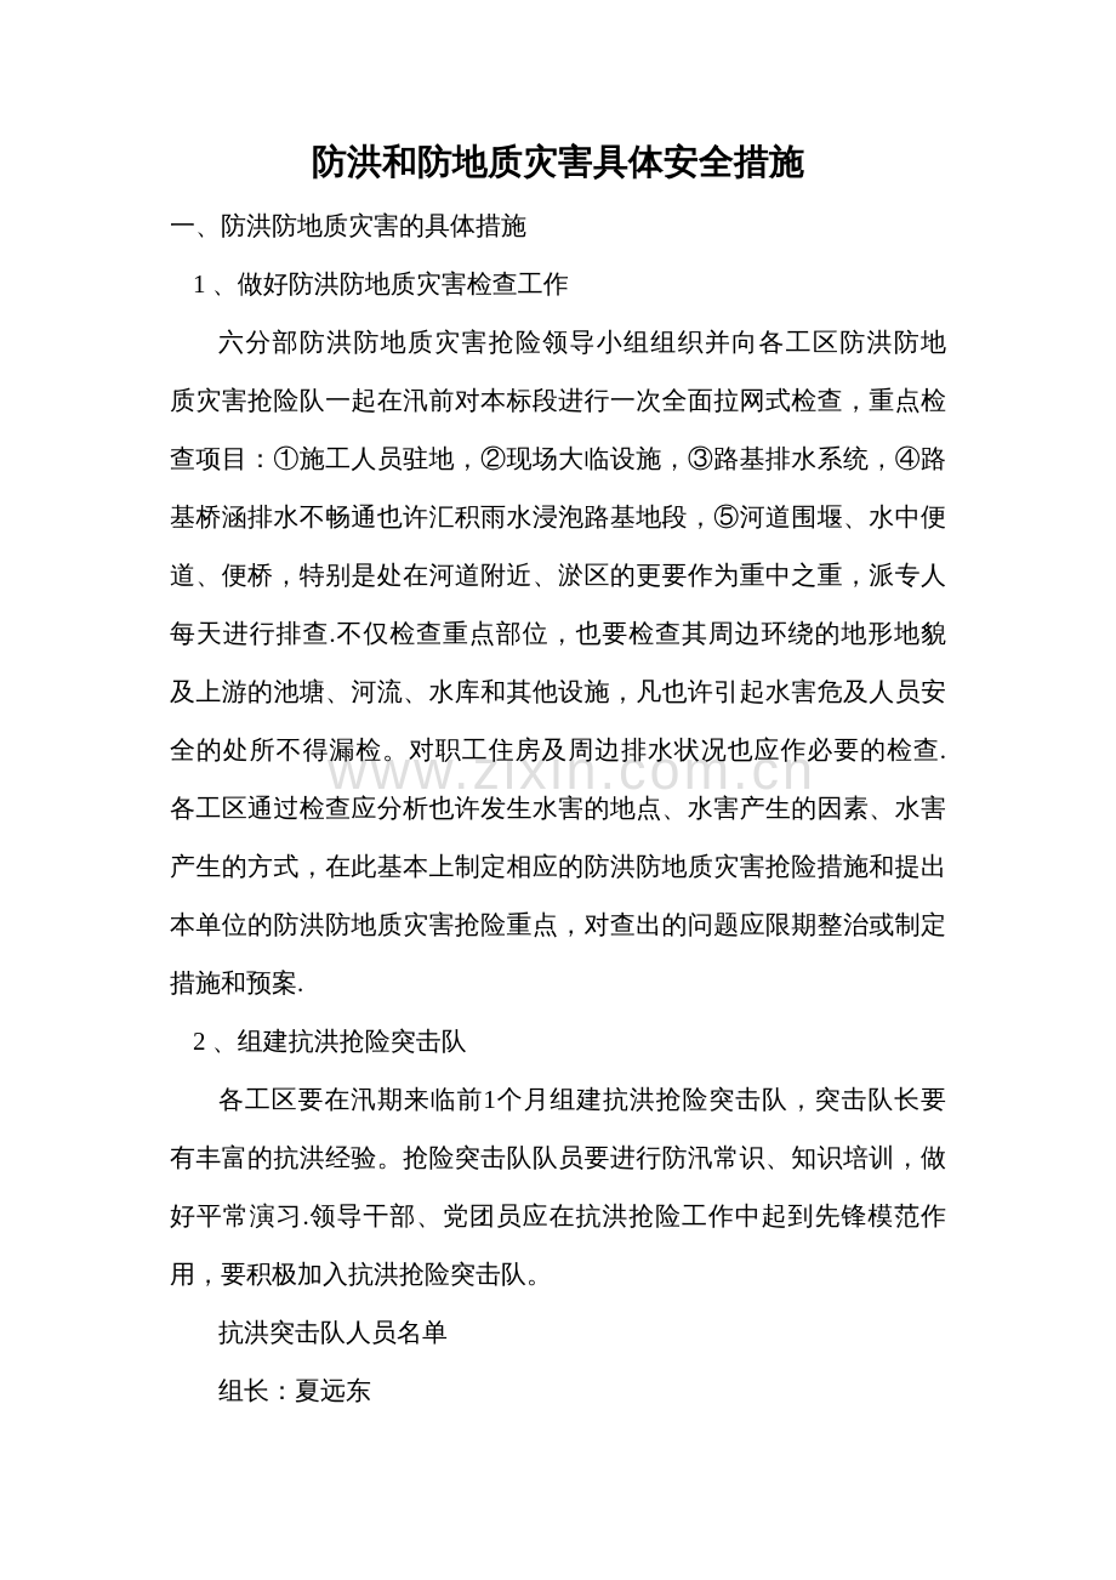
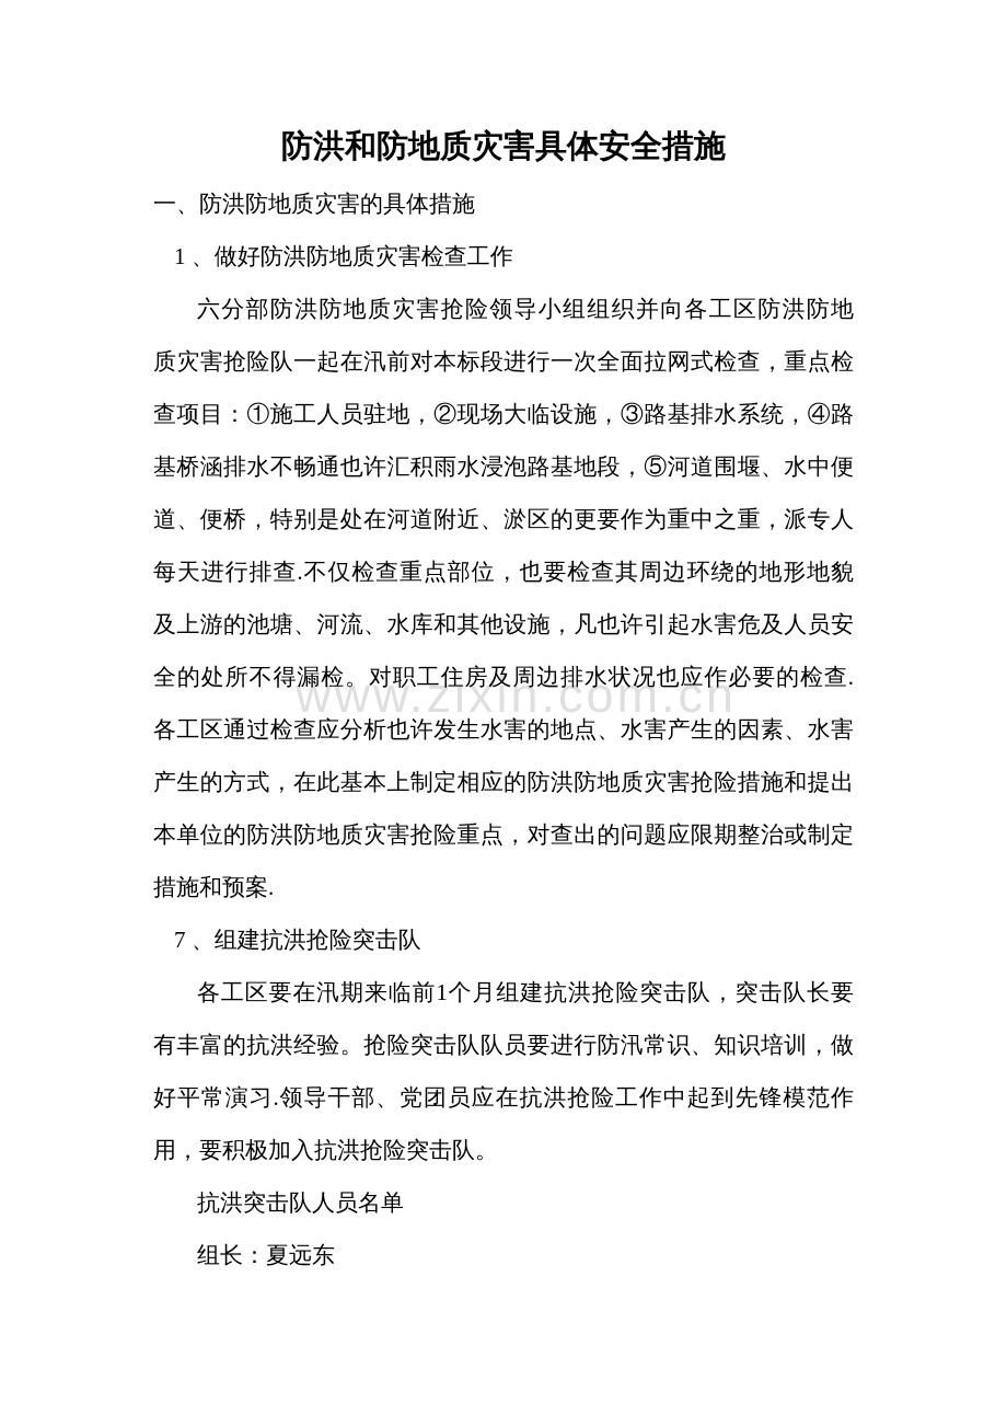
  防洪和防地质灾害具体安全措施
  www.zixin.com.cn
  一、防洪防地质灾害的具体措施
  1 、做好防洪防地质灾害检查工作
  六分部防洪防地质灾害抢险领导小组组织并向各工区防洪防地
  质灾害抢险队一起在汛前对本标段进行一次全面拉网式检查，重点检
  查项目：①施工人员驻地，②现场大临设施，③路基排水系统，④路
  基桥涵排水不畅通也许汇积雨水浸泡路基地段，⑤河道围堰、水中便
  道、便桥，特别是处在河道附近、淤区的更要作为重中之重，派专人
  每天进行排查.不仅检查重点部位，也要检查其周边环绕的地形地貌
  及上游的池塘、河流、水库和其他设施，凡也许引起水害危及人员安
  全的处所不得漏检。对职工住房及周边排水状况也应作必要的检查.
  各工区通过检查应分析也许发生水害的地点、水害产生的因素、水害
  产生的方式，在此基本上制定相应的防洪防地质灾害抢险措施和提出
  本单位的防洪防地质灾害抢险重点，对查出的问题应限期整治或制定
  措施和预案.
- 2 、组建抗洪抢险突击队
+ 7 、组建抗洪抢险突击队
  各工区要在汛期来临前1个月组建抗洪抢险突击队，突击队长要
  有丰富的抗洪经验。抢险突击队队员要进行防汛常识、知识培训，做
  好平常演习.领导干部、党团员应在抗洪抢险工作中起到先锋模范作
  用，要积极加入抗洪抢险突击队。
  抗洪突击队人员名单
  组长：夏远东
